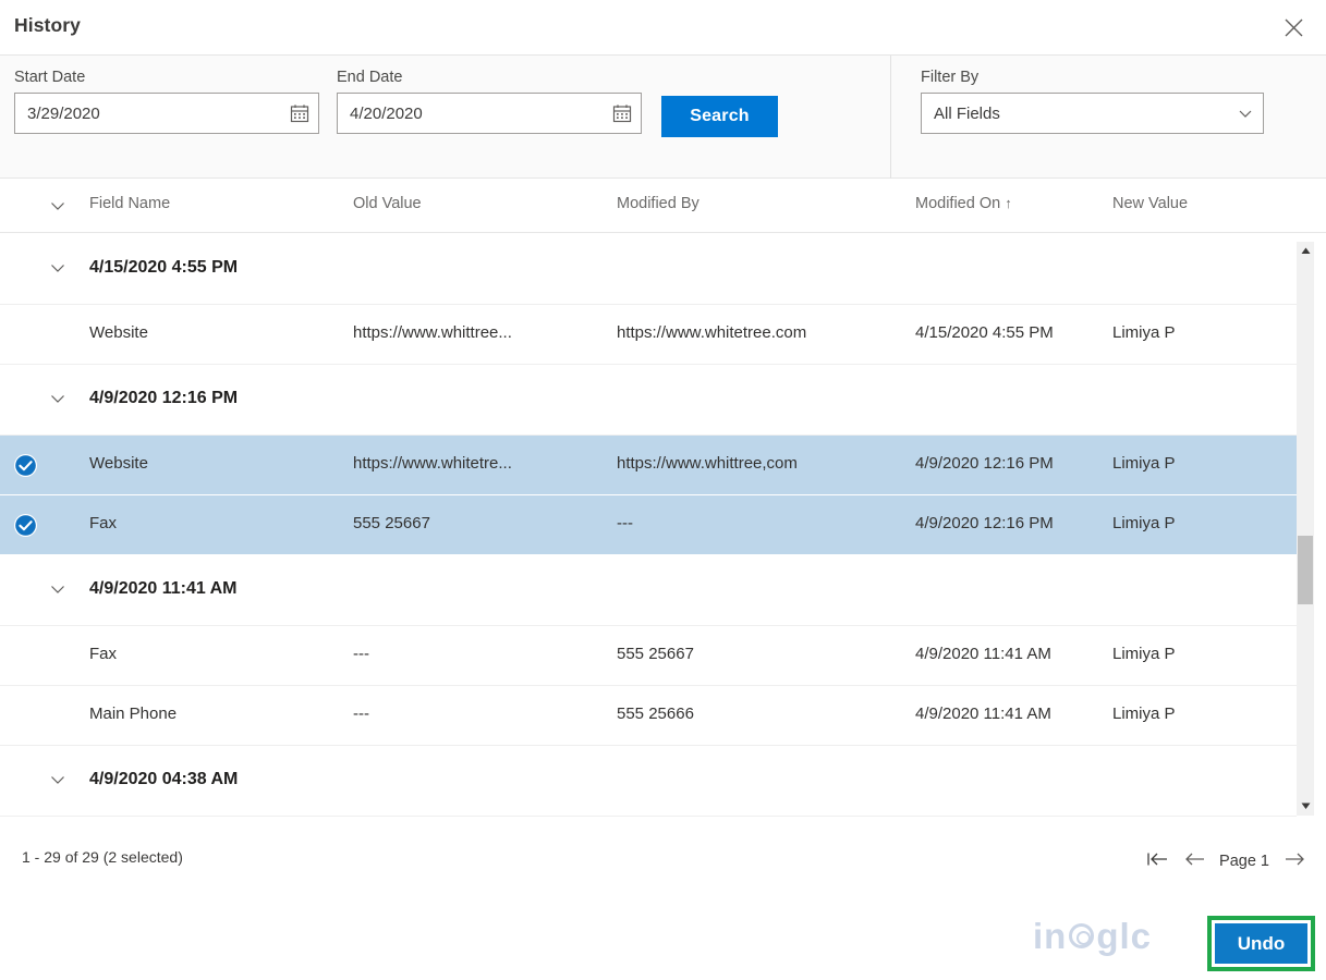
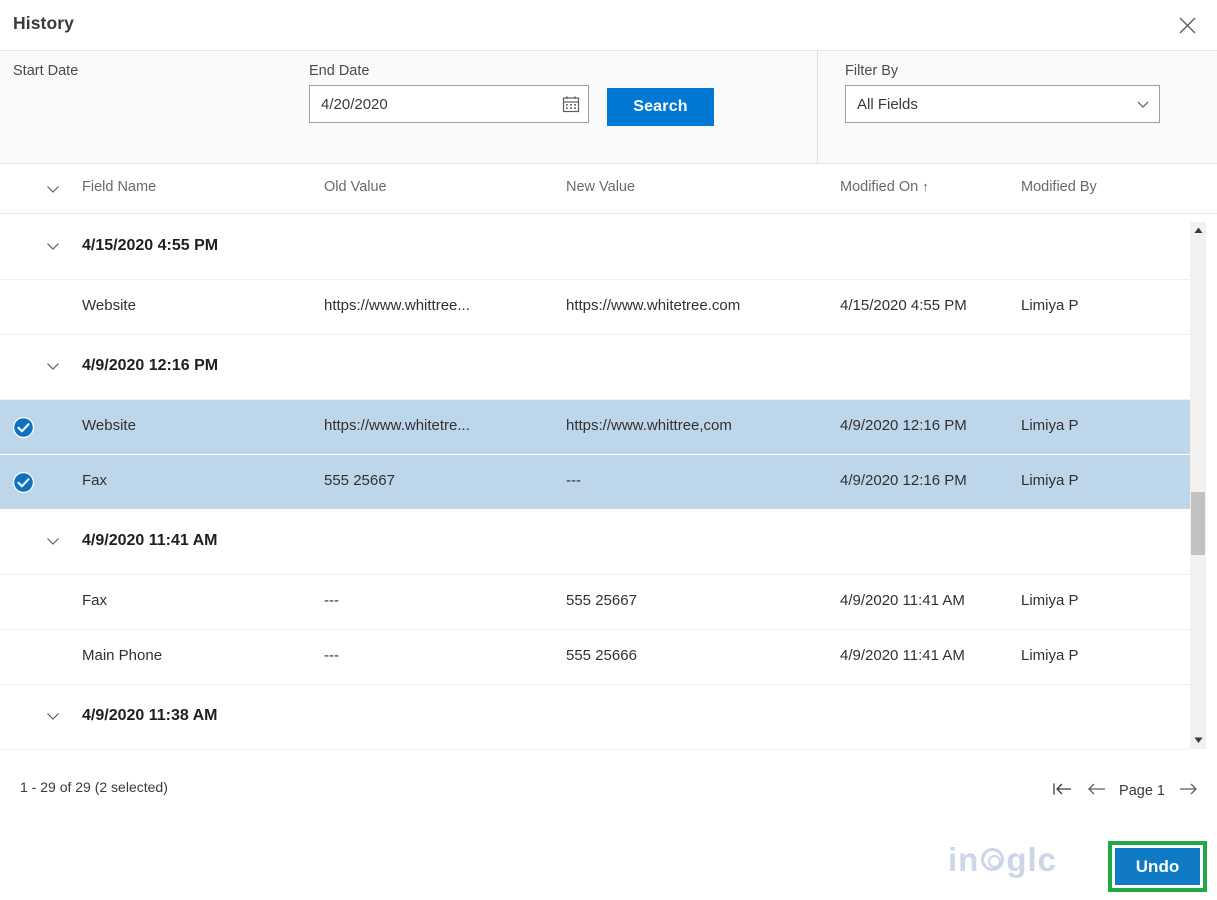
  History
  Start Date
- 3/29/2020
  End Date
  4/20/2020
  Search
  Filter By
  All Fields
  Field Name
  Old Value
- Modified By
+ New Value
  Modified On ↑
- New Value
+ Modified By
  4/15/2020 4:55 PM
  Website
  https://www.whittree...
  https://www.whitetree.com
  4/15/2020 4:55 PM
  Limiya P
  4/9/2020 12:16 PM
  Website
  https://www.whitetre...
  https://www.whittree,com
  4/9/2020 12:16 PM
  Limiya P
  Fax
  555 25667
  ---
  4/9/2020 12:16 PM
  Limiya P
  4/9/2020 11:41 AM
  Fax
  ---
  555 25667
  4/9/2020 11:41 AM
  Limiya P
  Main Phone
  ---
  555 25666
  4/9/2020 11:41 AM
  Limiya P
- 4/9/2020 04:38 AM
+ 4/9/2020 11:38 AM
  1 - 29 of 29 (2 selected)
  Page 1
  in
  g
  lc
  Undo
